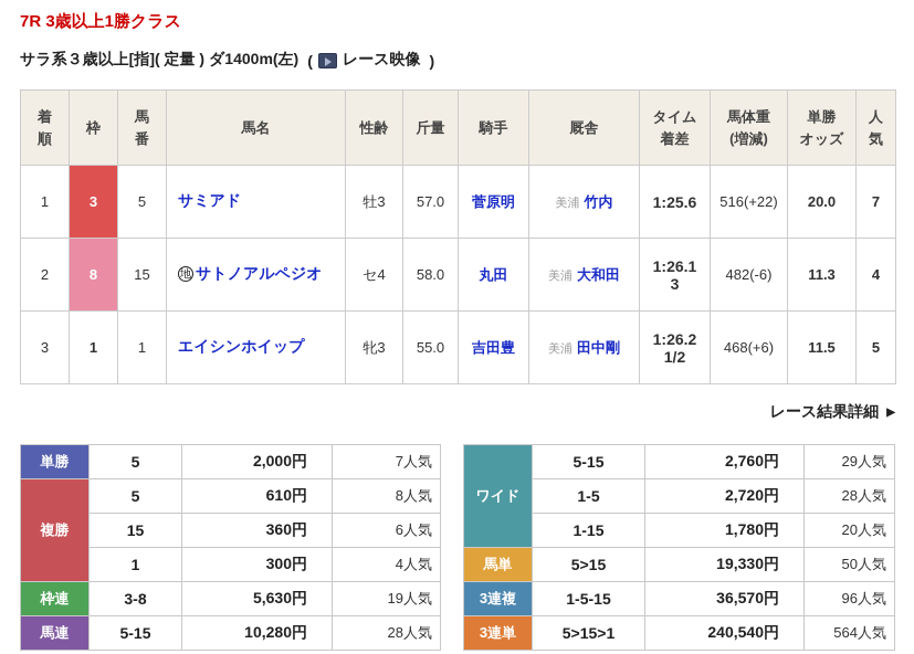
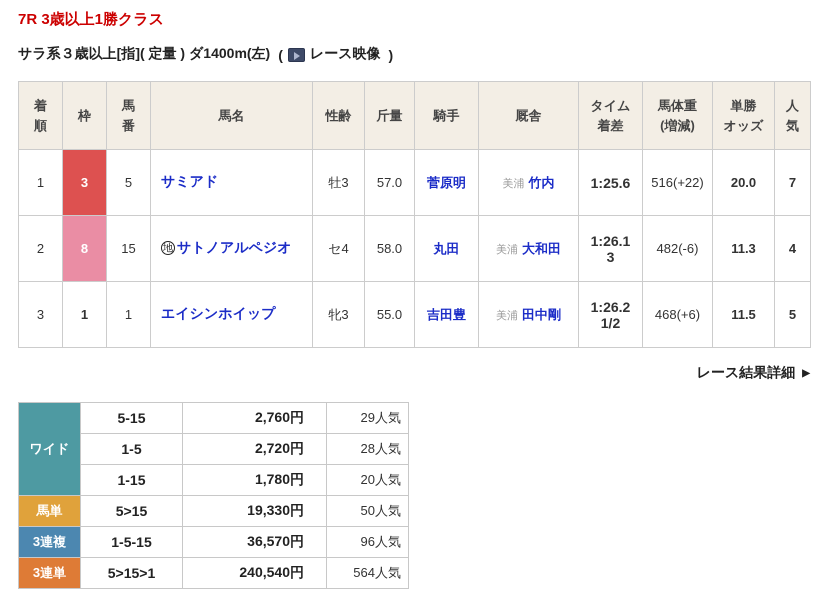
  7R 3歳以上1勝クラス
  サラ系３歳以上[指]( 定量 ) ダ1400m(左)
  (
  レース映像
  )
  着順	枠	馬番	馬名	性齢	斤量	騎手	厩舎	タイム着差	馬体重(増減)	単勝オッズ	人気
  1	3	5	サミアド	牡3	57.0	菅原明	美浦 竹内	1:25.6	516(+22)	20.0	7
  2	8	15	地 サトノアルペジオ	セ4	58.0	丸田	美浦 大和田	1:26.13	482(-6)	11.3	4
  3	1	1	エイシンホイップ	牝3	55.0	吉田豊	美浦 田中剛	1:26.21/2	468(+6)	11.5	5
  レース結果詳細 ▶
- 単勝	5	2,000円	7人気
- 複勝	5	610円	8人気
- 15	360円	6人気
- 1	300円	4人気
- 枠連	3-8	5,630円	19人気
- 馬連	5-15	10,280円	28人気
  ワイド	5-15	2,760円	29人気
  1-5	2,720円	28人気
  1-15	1,780円	20人気
  馬単	5>15	19,330円	50人気
  3連複	1-5-15	36,570円	96人気
  3連単	5>15>1	240,540円	564人気
